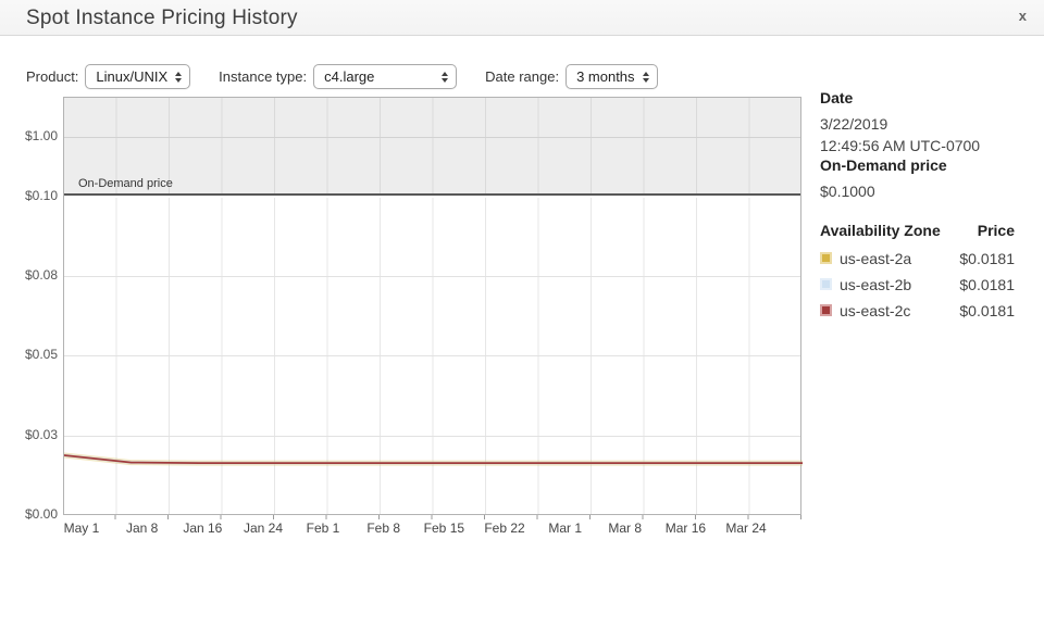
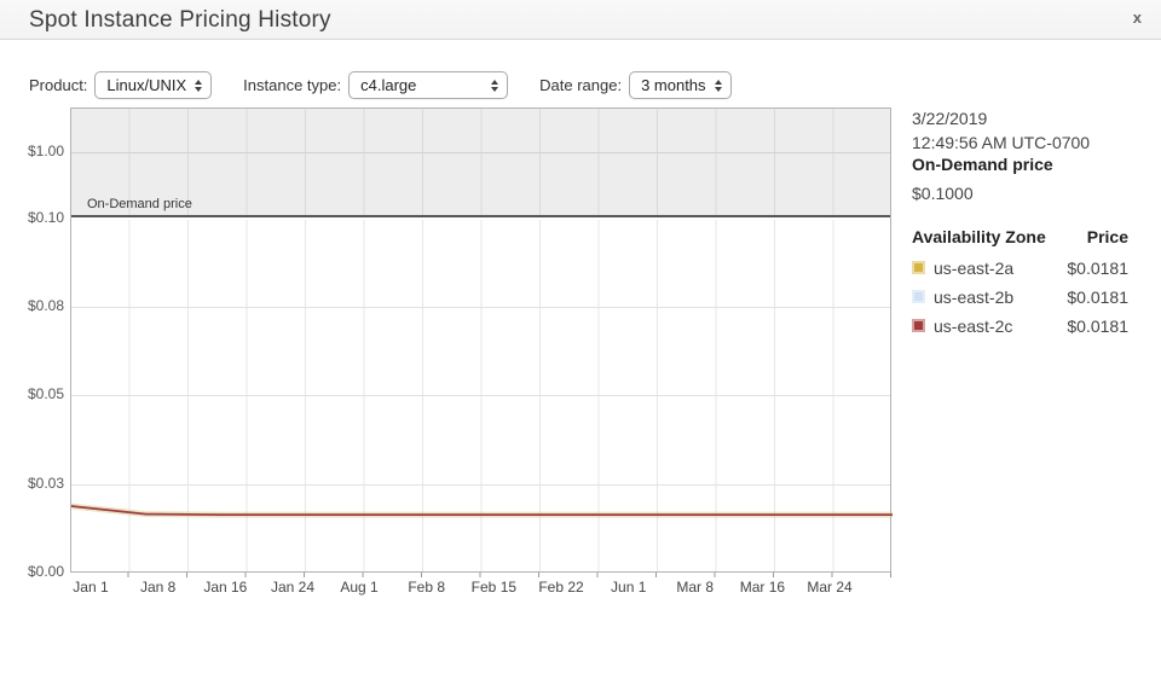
  Spot Instance Pricing History
  x
  Product:
  Linux/UNIX
  Instance type:
  c4.large
  Date range:
  3 months
  On-Demand price
  $1.00
  $0.10
  $0.08
  $0.05
  $0.03
  $0.00
- May 1
+ Jan 1
  Jan 8
  Jan 16
  Jan 24
- Feb 1
+ Aug 1
  Feb 8
  Feb 15
  Feb 22
- Mar 1
+ Jun 1
  Mar 8
  Mar 16
  Mar 24
- Date
  3/22/2019
  12:49:56 AM UTC-0700
  On-Demand price
  $0.1000
  Availability Zone
  Price
  us-east-2a
  $0.0181
  us-east-2b
  $0.0181
  us-east-2c
  $0.0181
